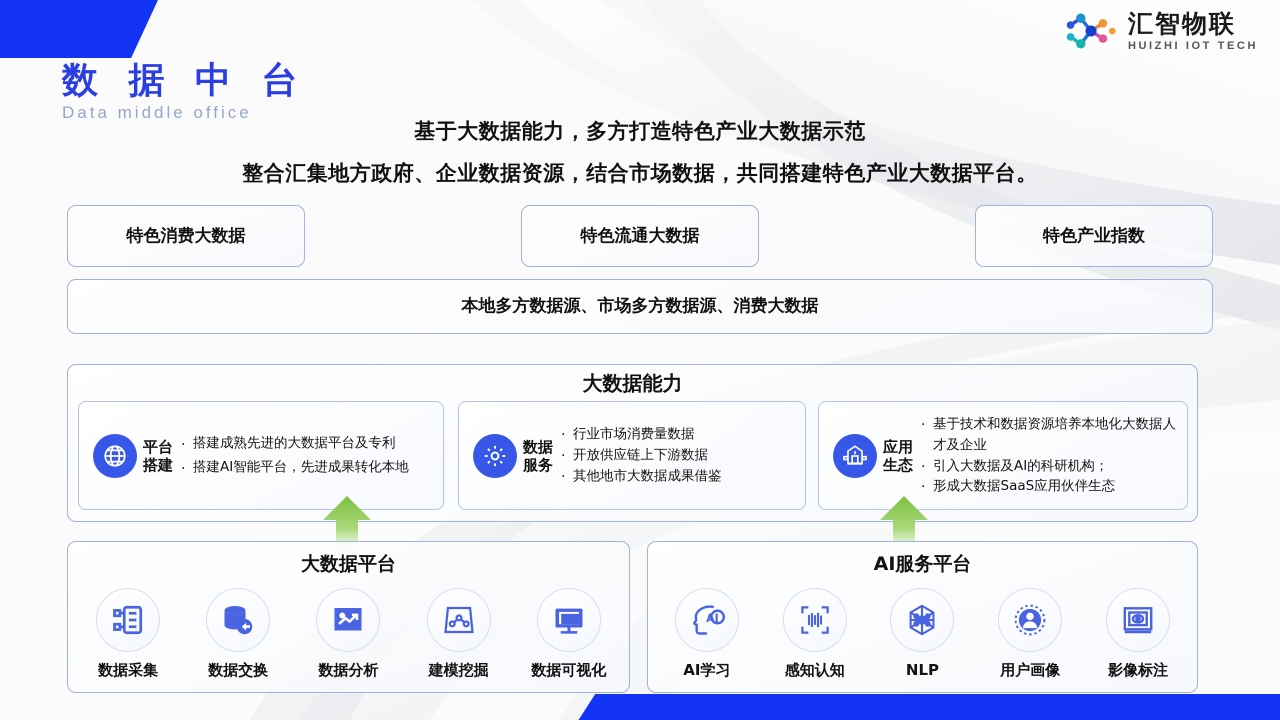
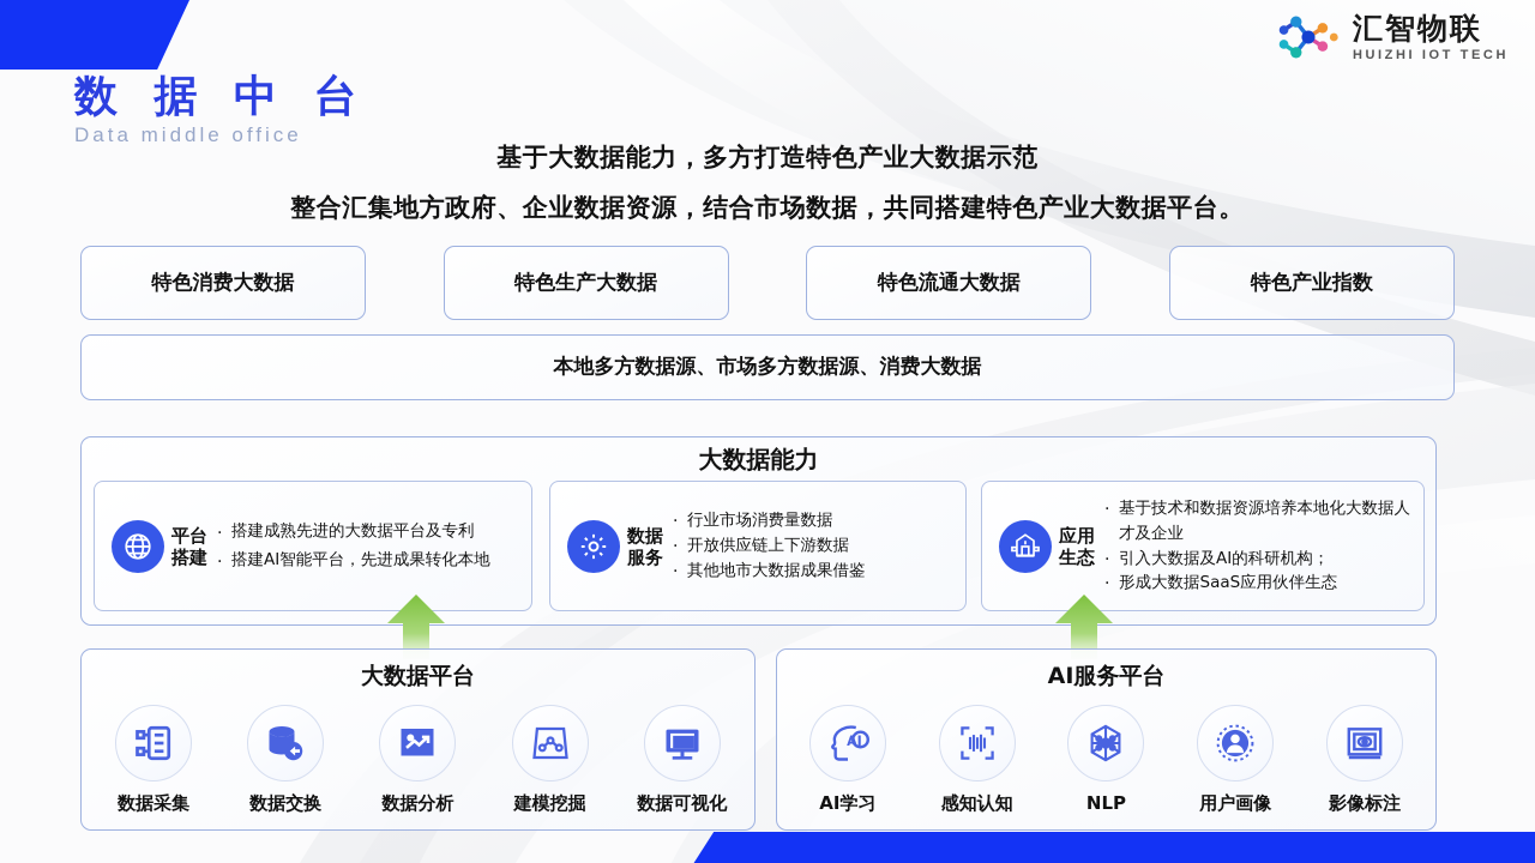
  汇智物联
  HUIZHI IOT TECH
  数 据 中 台
  Data middle office
  基于大数据能力，多方打造特色产业大数据示范
  整合汇集地方政府、企业数据资源，结合市场数据，共同搭建特色产业大数据平台。
  特色消费大数据
+ 特色生产大数据
  特色流通大数据
  特色产业指数
  本地多方数据源、市场多方数据源、消费大数据
  大数据能力
  平台
  搭建
  ·
  搭建成熟先进的大数据平台及专利
  ·
  搭建AI智能平台，先进成果转化本地
  数据
  服务
  ·
  行业市场消费量数据
  ·
  开放供应链上下游数据
  ·
  其他地市大数据成果借鉴
  应用
  生态
  ·
  基于技术和数据资源培养本地化大数据人才及企业
  ·
  引入大数据及AI的科研机构；
  ·
  形成大数据SaaS应用伙伴生态
  大数据平台
  AI服务平台
  数据采集
  数据交换
  数据分析
  建模挖掘
  数据可视化
  AI学习
  感知认知
  NLP
  用户画像
  影像标注
